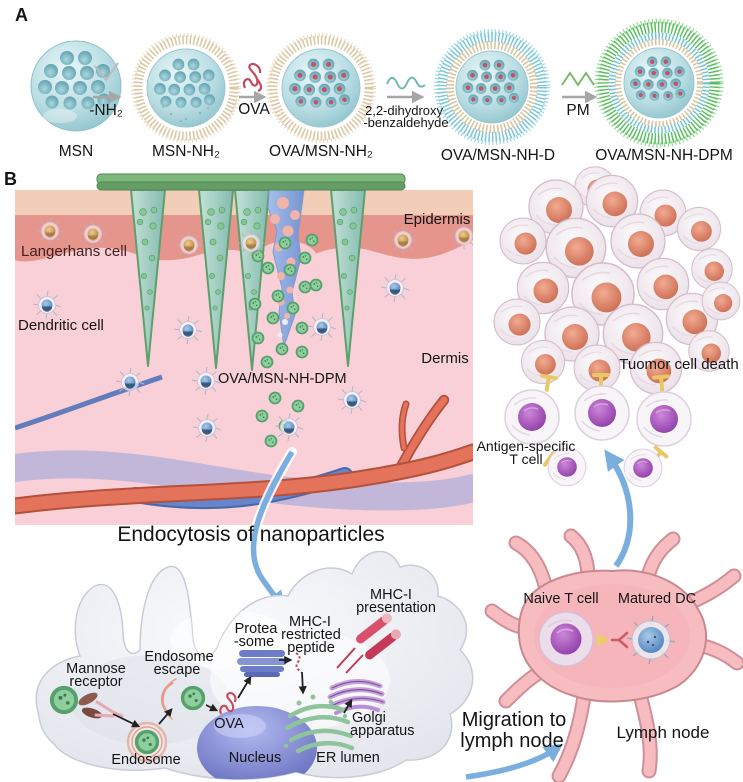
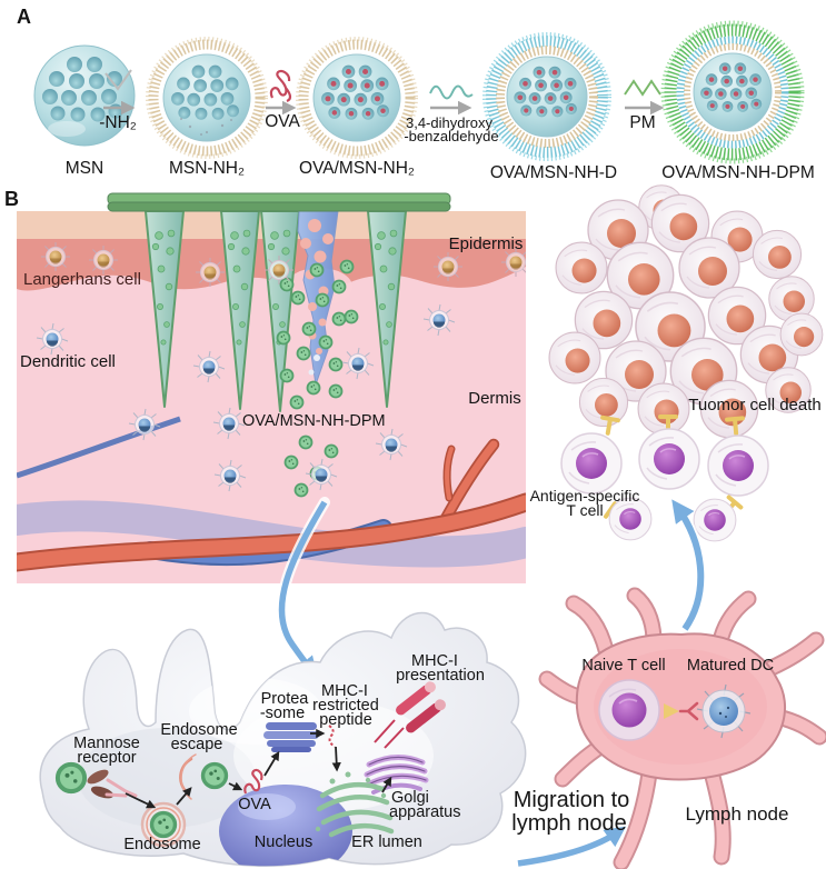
  A
  MSN
  MSN-NH₂
  OVA/MSN-NH₂
  OVA/MSN-NH-D
  OVA/MSN-NH-DPM
  -NH₂
  OVA
- 2,2-dihydroxy
+ 3,4-dihydroxy
  -benzaldehyde
  PM
  B
  Langerhans cell
  Dendritic cell
  Epidermis
  Dermis
  OVA/MSN-NH-DPM
- Endocytosis of nanoparticles
  Tuomor cell death
  Antigen-specific
  T cell
  Mannose
  receptor
  Endosome
  escape
  Endosome
  OVA
  Protea
  -some
  MHC-I
  restricted
  peptide
  MHC-I
  presentation
  Nucleus
  ER lumen
  Golgi
  apparatus
  Migration to
  lymph node
  Naive T cell
  Matured DC
  Lymph node
